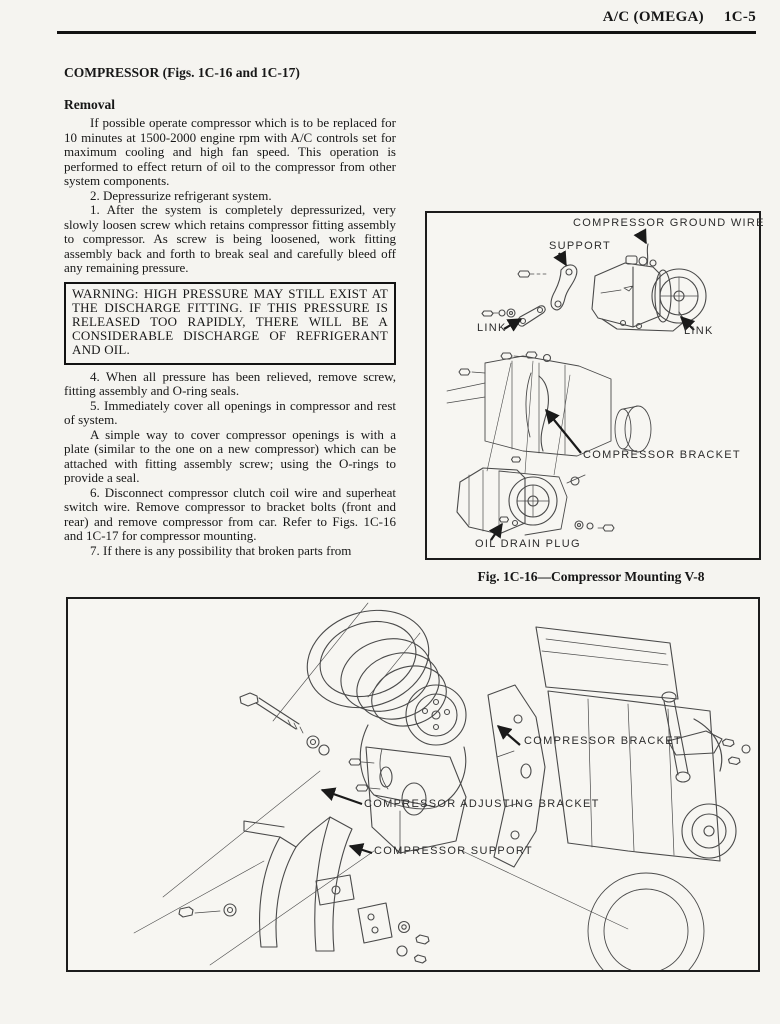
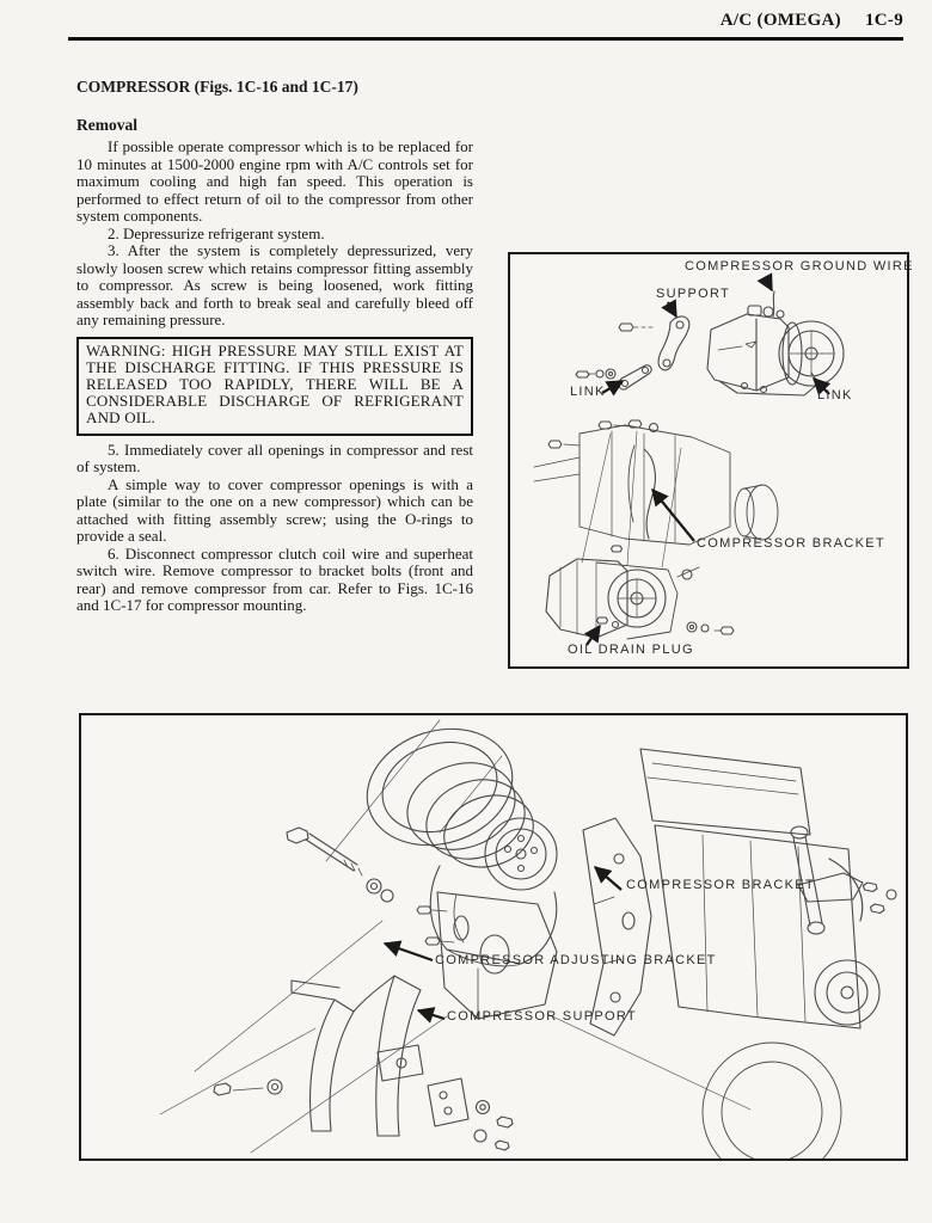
- A/C (OMEGA) 1C-5
+ A/C (OMEGA) 1C-9
  COMPRESSOR (Figs. 1C-16 and 1C-17)
  Removal
  If possible operate compressor which is to be replaced for 10 minutes at 1500-2000 engine rpm with A/C controls set for maximum cooling and high fan speed. This operation is performed to effect return of oil to the compressor from other system components.
  2. Depressurize refrigerant system.
- 1. After the system is completely depressurized, very slowly loosen screw which retains compressor fitting assembly to compressor. As screw is being loosened, work fitting assembly back and forth to break seal and carefully bleed off any remaining pressure.
+ 3. After the system is completely depressurized, very slowly loosen screw which retains compressor fitting assembly to compressor. As screw is being loosened, work fitting assembly back and forth to break seal and carefully bleed off any remaining pressure.
  WARNING: HIGH PRESSURE MAY STILL EXIST AT THE DISCHARGE FITTING. IF THIS PRESSURE IS RELEASED TOO RAPIDLY, THERE WILL BE A CONSIDERABLE DISCHARGE OF REFRIGERANT AND OIL.
- 4. When all pressure has been relieved, remove screw, fitting assembly and O-ring seals.
  5. Immediately cover all openings in compressor and rest of system.
  A simple way to cover compressor openings is with a plate (similar to the one on a new compressor) which can be attached with fitting assembly screw; using the O-rings to provide a seal.
  6. Disconnect compressor clutch coil wire and superheat switch wire. Remove compressor to bracket bolts (front and rear) and remove compressor from car. Refer to Figs. 1C-16 and 1C-17 for compressor mounting.
- 7. If there is any possibility that broken parts from
  COMPRESSOR GROUND WIRE
  SUPPORT
  LINK
  LINK
  COMPRESSOR BRACKET
  OIL DRAIN PLUG
- Fig. 1C-16—Compressor Mounting V-8
  COMPRESSOR BRACKET
  COMPRESSOR ADJUSTING BRACKET
  COMPRESSOR SUPPORT
